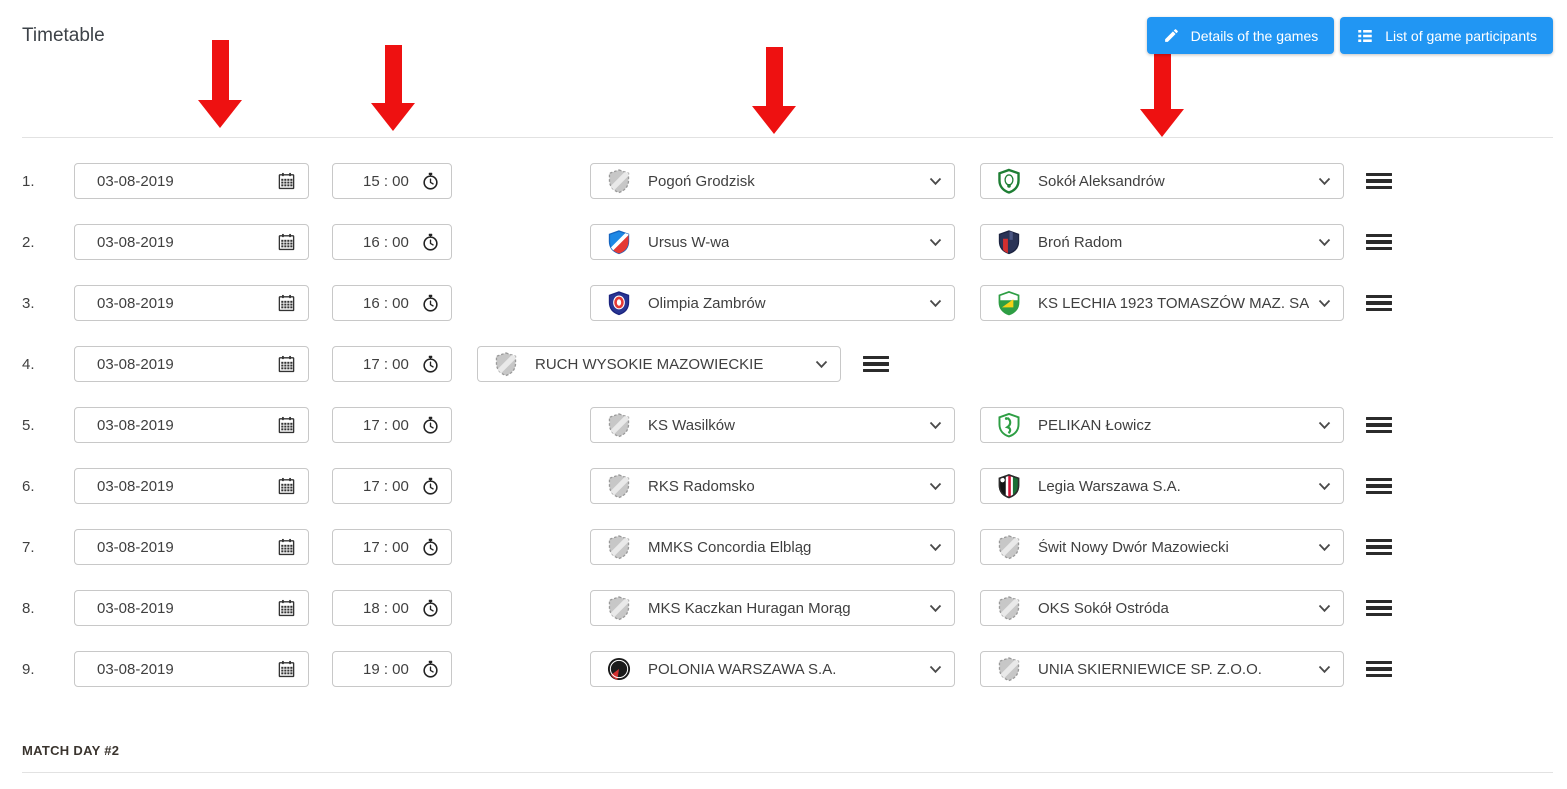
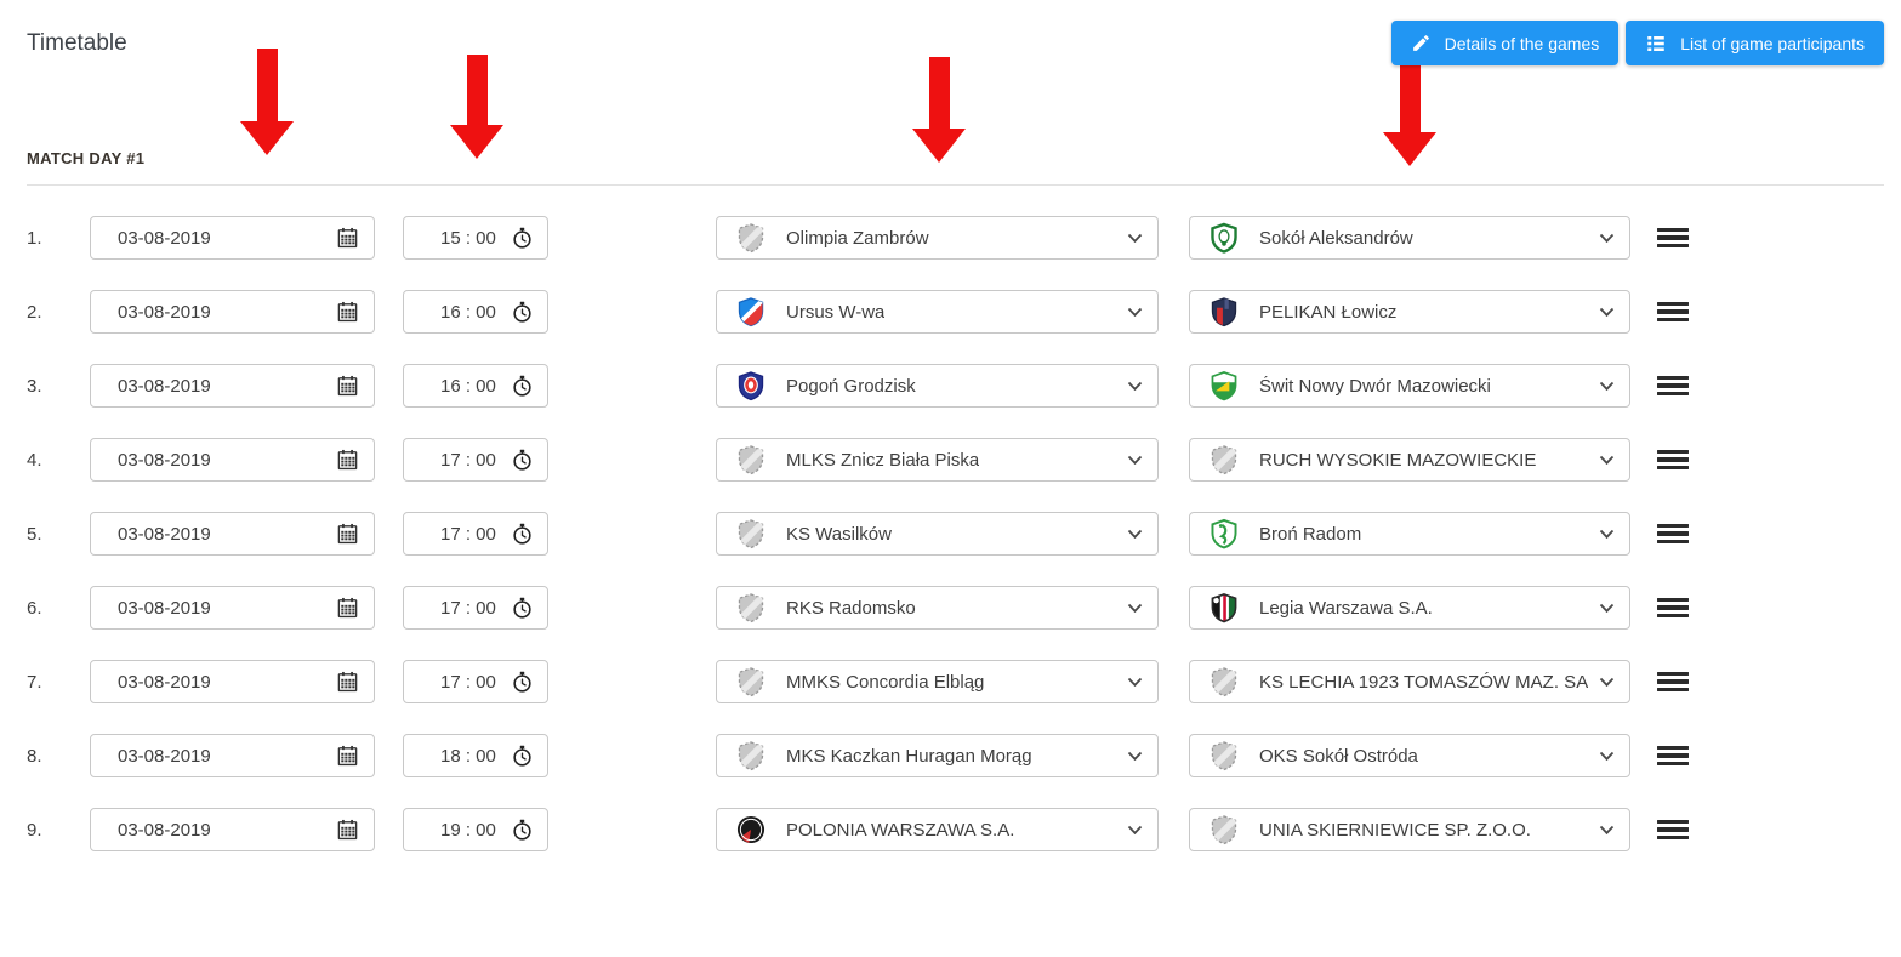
  Timetable
  Details of the games
  List of game participants
+ MATCH DAY #1
  1.
  03-08-2019
  15 : 00
- Pogoń Grodzisk
+ Olimpia Zambrów
  Sokół Aleksandrów
  2.
  03-08-2019
  16 : 00
  Ursus W-wa
- Broń Radom
+ PELIKAN Łowicz
  3.
  03-08-2019
  16 : 00
- Olimpia Zambrów
+ Pogoń Grodzisk
- KS LECHIA 1923 TOMASZÓW MAZ. SA
+ Świt Nowy Dwór Mazowiecki
  4.
  03-08-2019
  17 : 00
+ MLKS Znicz Biała Piska
  RUCH WYSOKIE MAZOWIECKIE
  5.
  03-08-2019
  17 : 00
  KS Wasilków
- PELIKAN Łowicz
+ Broń Radom
  6.
  03-08-2019
  17 : 00
  RKS Radomsko
  Legia Warszawa S.A.
  7.
  03-08-2019
  17 : 00
  MMKS Concordia Elbląg
- Świt Nowy Dwór Mazowiecki
+ KS LECHIA 1923 TOMASZÓW MAZ. SA
  8.
  03-08-2019
  18 : 00
  MKS Kaczkan Huragan Morąg
  OKS Sokół Ostróda
  9.
  03-08-2019
  19 : 00
  POLONIA WARSZAWA S.A.
  UNIA SKIERNIEWICE SP. Z.O.O.
- MATCH DAY #2
